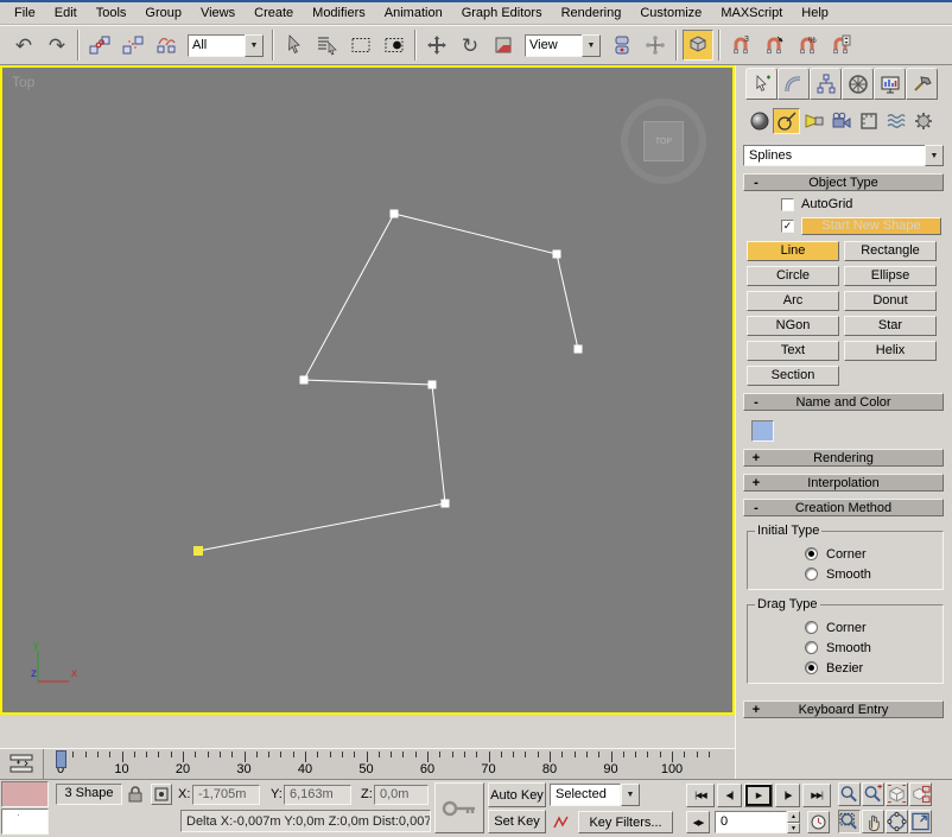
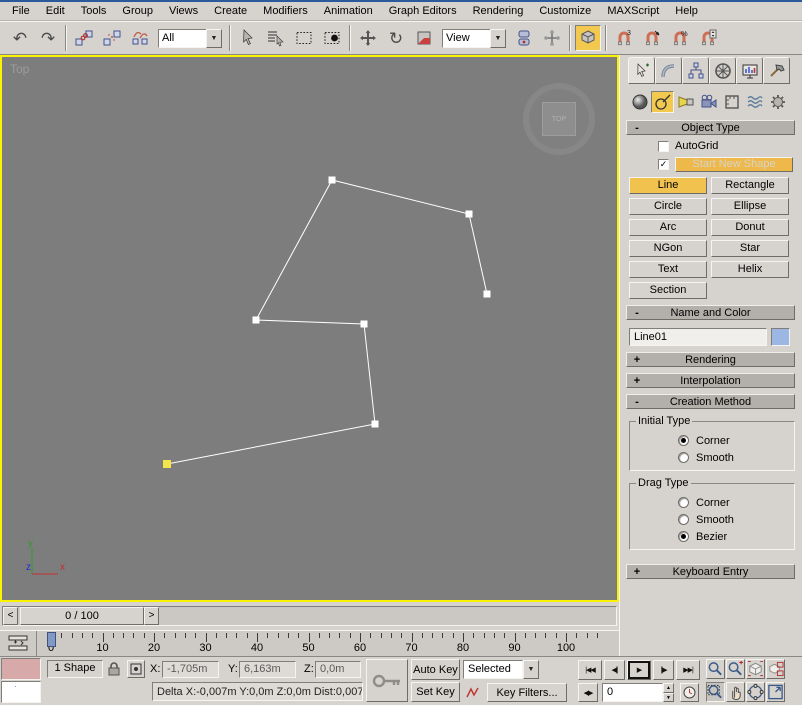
  File
  Edit
  Tools
  Group
  Views
  Create
  Modifiers
  Animation
  Graph Editors
  Rendering
  Customize
  MAXScript
  Help
  ↶
  ↷
  All
  ↻
  View
  %
  Top
  y
  z
  x
- Splines
  -
  Object Type
  AutoGrid
  ✓
  Start New Shape
  Line
  Rectangle
  Circle
  Ellipse
  Arc
  Donut
  NGon
  Star
  Text
  Helix
  Section
  -
  Name and Color
+ Line01
  +
  Rendering
  +
  Interpolation
  -
  Creation Method
  Initial Type
  Corner
  Smooth
  Drag Type
  Corner
  Smooth
  Bezier
  +
  Keyboard Entry
+ <
+ 0 / 100
+ >
  0
  10
  20
  30
  40
  50
  60
  70
  80
  90
  100
  ·
- 3 Shape
+ 1 Shape
  X:
  -1,705m
  Y:
  6,163m
  Z:
  0,0m
  Auto Key
  Set Key
  Selected
  Key Filters...
  0
